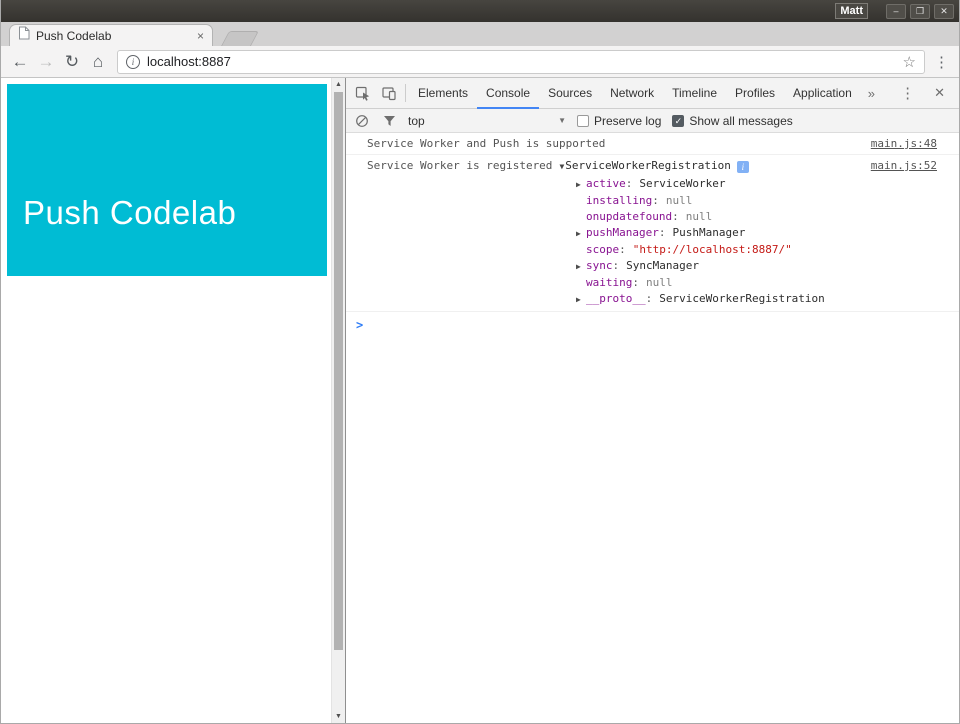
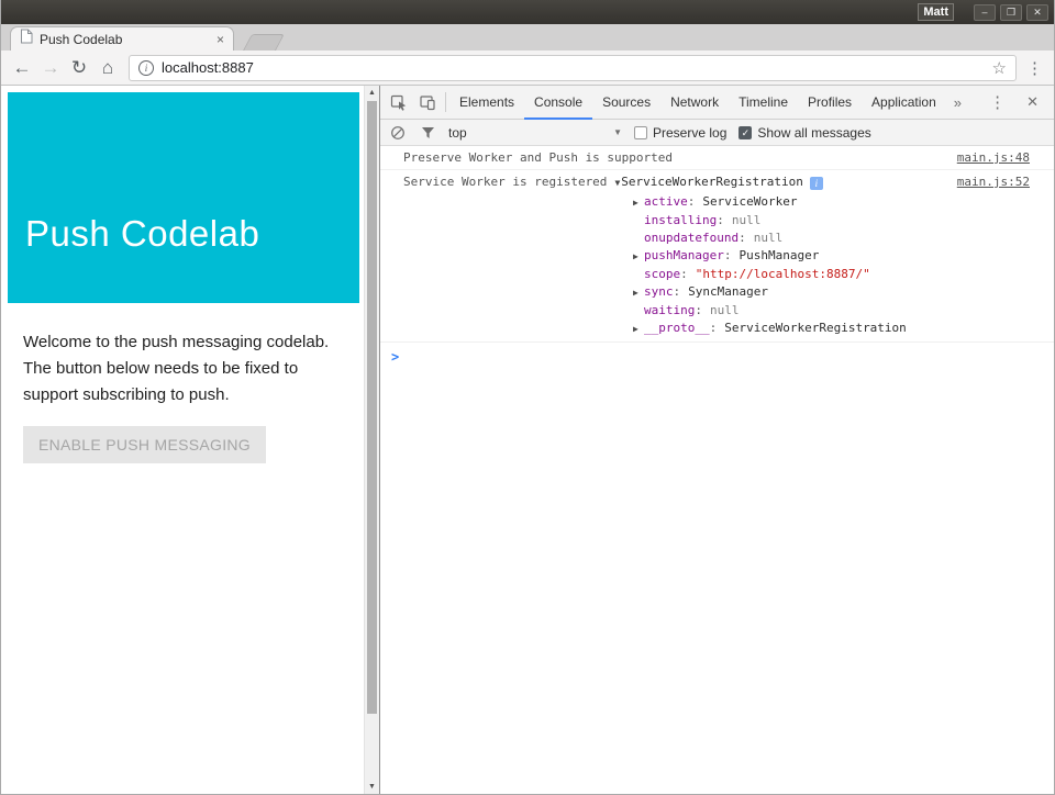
  Matt
  –
  ❐
  ✕
  Push Codelab
  ×
  ←
  →
  ↻
  ⌂
  i
  localhost:8887
  ☆
  ⋮
  Push Codelab
+ Welcome to the push messaging codelab. The button below needs to be fixed to support subscribing to push.
+ ENABLE PUSH MESSAGING
  Elements
  Console
  Sources
  Network
  Timeline
  Profiles
  Application
  »
  ⋮
  ✕
  top
  ▼
  Preserve log
  ✓
  Show all messages
- Service Worker and Push is supported
+ Preserve Worker and Push is supported
  main.js:48
  Service Worker is registered
  ▼
  ServiceWorkerRegistration
  i
  main.js:52
  ▶ active: ServiceWorker
  installing: null
  onupdatefound: null
  ▶ pushManager: PushManager
  scope: "http://localhost:8887/"
  ▶ sync: SyncManager
  waiting: null
  ▶ __proto__: ServiceWorkerRegistration
  >
